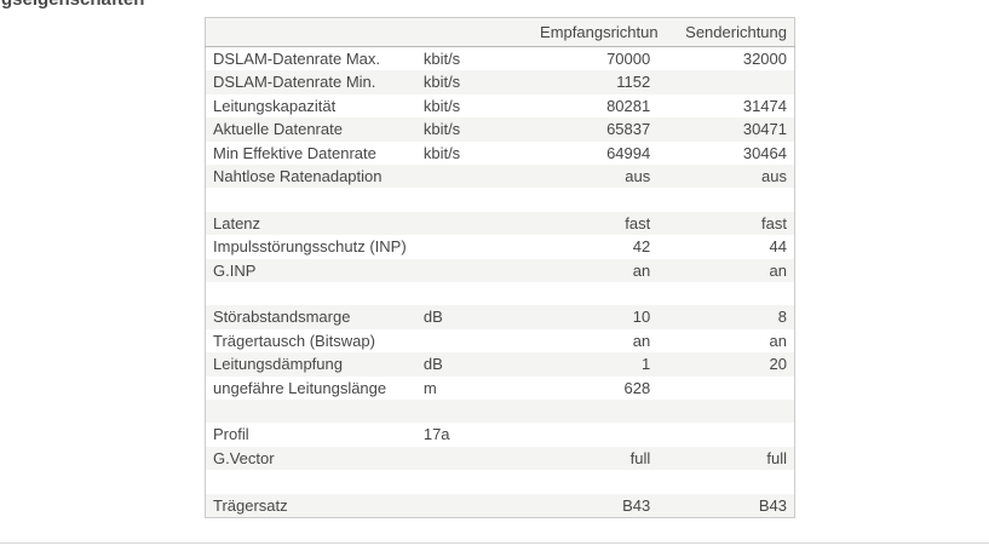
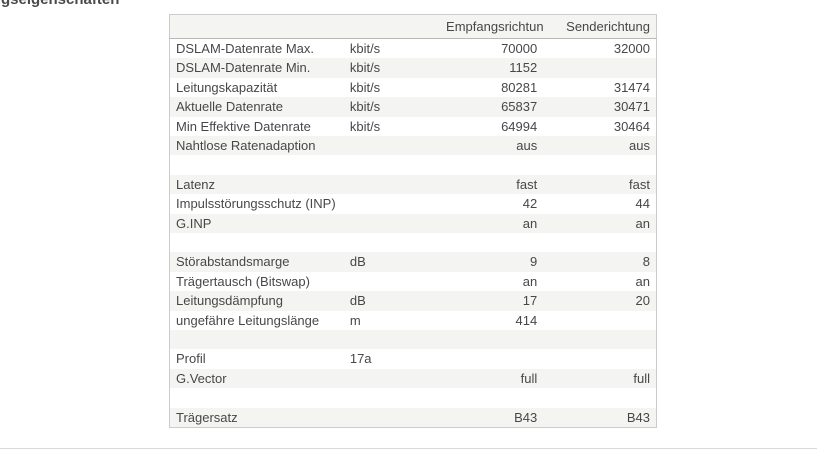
  		Empfangsrichtun	Senderichtung
  DSLAM-Datenrate Max.	kbit/s	70000	32000
  DSLAM-Datenrate Min.	kbit/s	1152
  Leitungskapazität	kbit/s	80281	31474
  Aktuelle Datenrate	kbit/s	65837	30471
  Min Effektive Datenrate	kbit/s	64994	30464
  Nahtlose Ratenadaption		aus	aus
  Latenz		fast	fast
  Impulsstörungsschutz (INP)		42	44
  G.INP		an	an
- Störabstandsmarge	dB	10	8
+ Störabstandsmarge	dB	9	8
  Trägertausch (Bitswap)		an	an
- Leitungsdämpfung	dB	1	20
+ Leitungsdämpfung	dB	17	20
- ungefähre Leitungslänge	m	628
+ ungefähre Leitungslänge	m	414
  Profil	17a
  G.Vector		full	full
  Trägersatz		B43	B43
